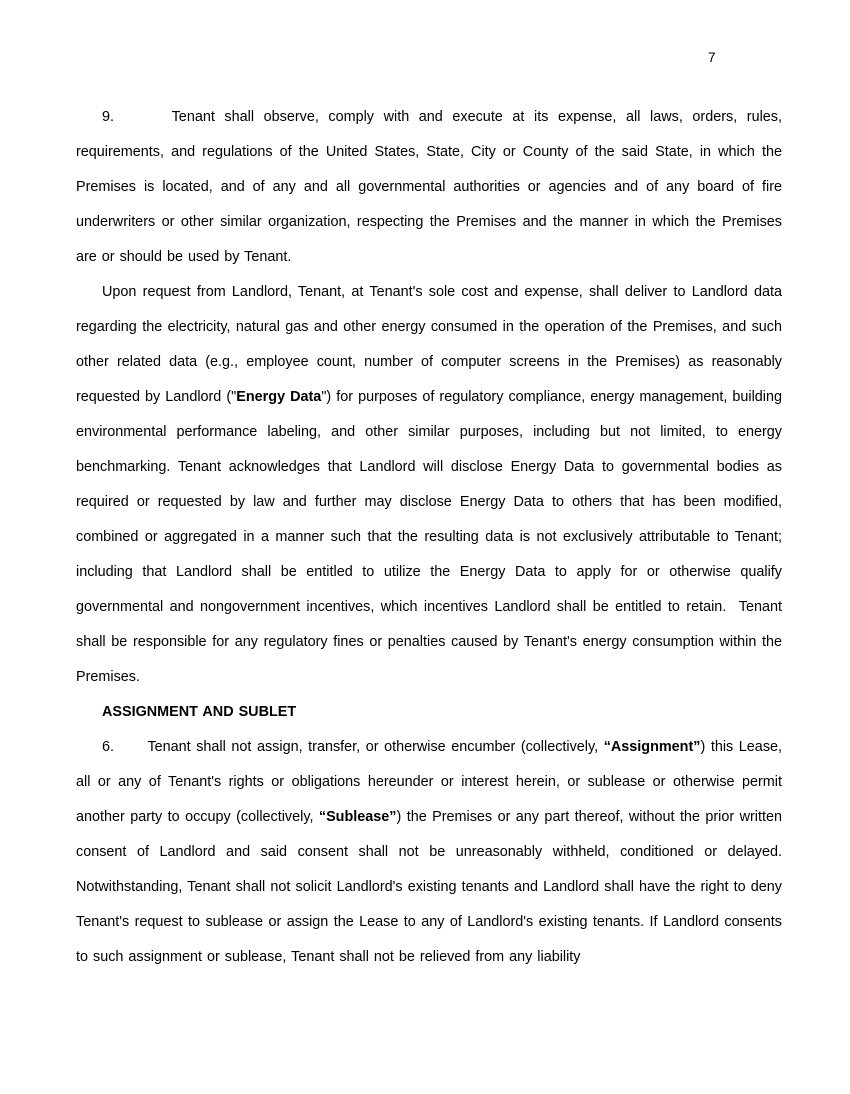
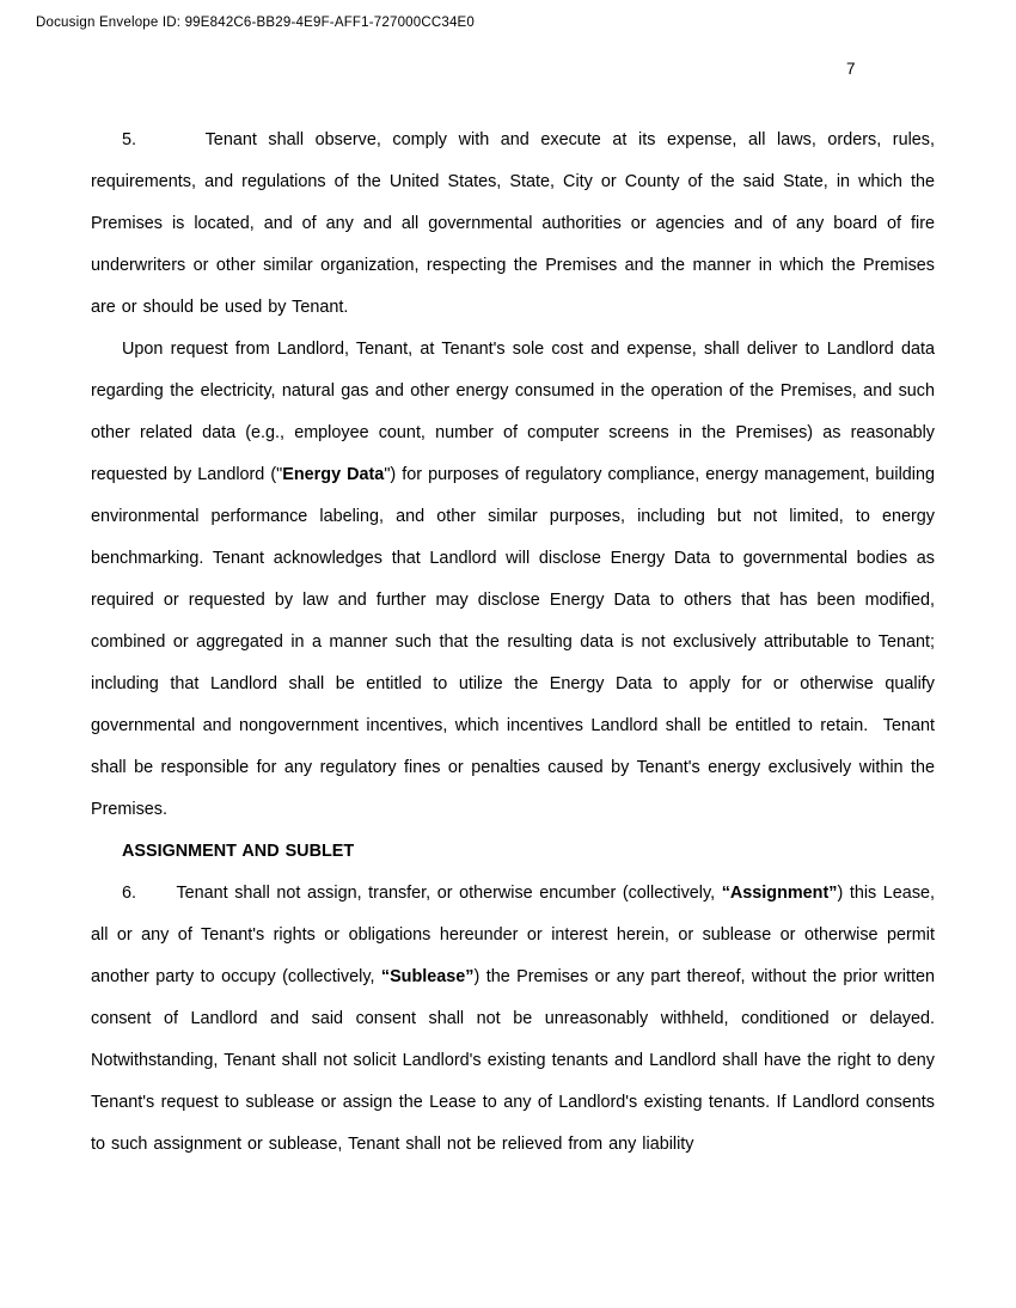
+ Docusign Envelope ID: 99E842C6-BB29-4E9F-AFF1-727000CC34E0
  7
- 9. Tenant shall observe, comply with and execute at its expense, all laws, orders, rules, requirements, and regulations of the United States, State, City or County of the said State, in which the Premises is located, and of any and all governmental authorities or agencies and of any board of fire underwriters or other similar organization, respecting the Premises and the manner in which the Premises are or should be used by Tenant.
+ 5. Tenant shall observe, comply with and execute at its expense, all laws, orders, rules, requirements, and regulations of the United States, State, City or County of the said State, in which the Premises is located, and of any and all governmental authorities or agencies and of any board of fire underwriters or other similar organization, respecting the Premises and the manner in which the Premises are or should be used by Tenant.
- Upon request from Landlord, Tenant, at Tenant's sole cost and expense, shall deliver to Landlord data regarding the electricity, natural gas and other energy consumed in the operation of the Premises, and such other related data (e.g., employee count, number of computer screens in the Premises) as reasonably requested by Landlord ("Energy Data") for purposes of regulatory compliance, energy management, building environmental performance labeling, and other similar purposes, including but not limited, to energy benchmarking. Tenant acknowledges that Landlord will disclose Energy Data to governmental bodies as required or requested by law and further may disclose Energy Data to others that has been modified, combined or aggregated in a manner such that the resulting data is not exclusively attributable to Tenant; including that Landlord shall be entitled to utilize the Energy Data to apply for or otherwise qualify governmental and nongovernment incentives, which incentives Landlord shall be entitled to retain. Tenant shall be responsible for any regulatory fines or penalties caused by Tenant's energy consumption within the Premises.
+ Upon request from Landlord, Tenant, at Tenant's sole cost and expense, shall deliver to Landlord data regarding the electricity, natural gas and other energy consumed in the operation of the Premises, and such other related data (e.g., employee count, number of computer screens in the Premises) as reasonably requested by Landlord ("Energy Data") for purposes of regulatory compliance, energy management, building environmental performance labeling, and other similar purposes, including but not limited, to energy benchmarking. Tenant acknowledges that Landlord will disclose Energy Data to governmental bodies as required or requested by law and further may disclose Energy Data to others that has been modified, combined or aggregated in a manner such that the resulting data is not exclusively attributable to Tenant; including that Landlord shall be entitled to utilize the Energy Data to apply for or otherwise qualify governmental and nongovernment incentives, which incentives Landlord shall be entitled to retain. Tenant shall be responsible for any regulatory fines or penalties caused by Tenant's energy exclusively within the Premises.
  ASSIGNMENT AND SUBLET
  6. Tenant shall not assign, transfer, or otherwise encumber (collectively, “Assignment”) this Lease, all or any of Tenant's rights or obligations hereunder or interest herein, or sublease or otherwise permit another party to occupy (collectively, “Sublease”) the Premises or any part thereof, without the prior written consent of Landlord and said consent shall not be unreasonably withheld, conditioned or delayed. Notwithstanding, Tenant shall not solicit Landlord's existing tenants and Landlord shall have the right to deny Tenant's request to sublease or assign the Lease to any of Landlord's existing tenants. If Landlord consents to such assignment or sublease, Tenant shall not be relieved from any liability
